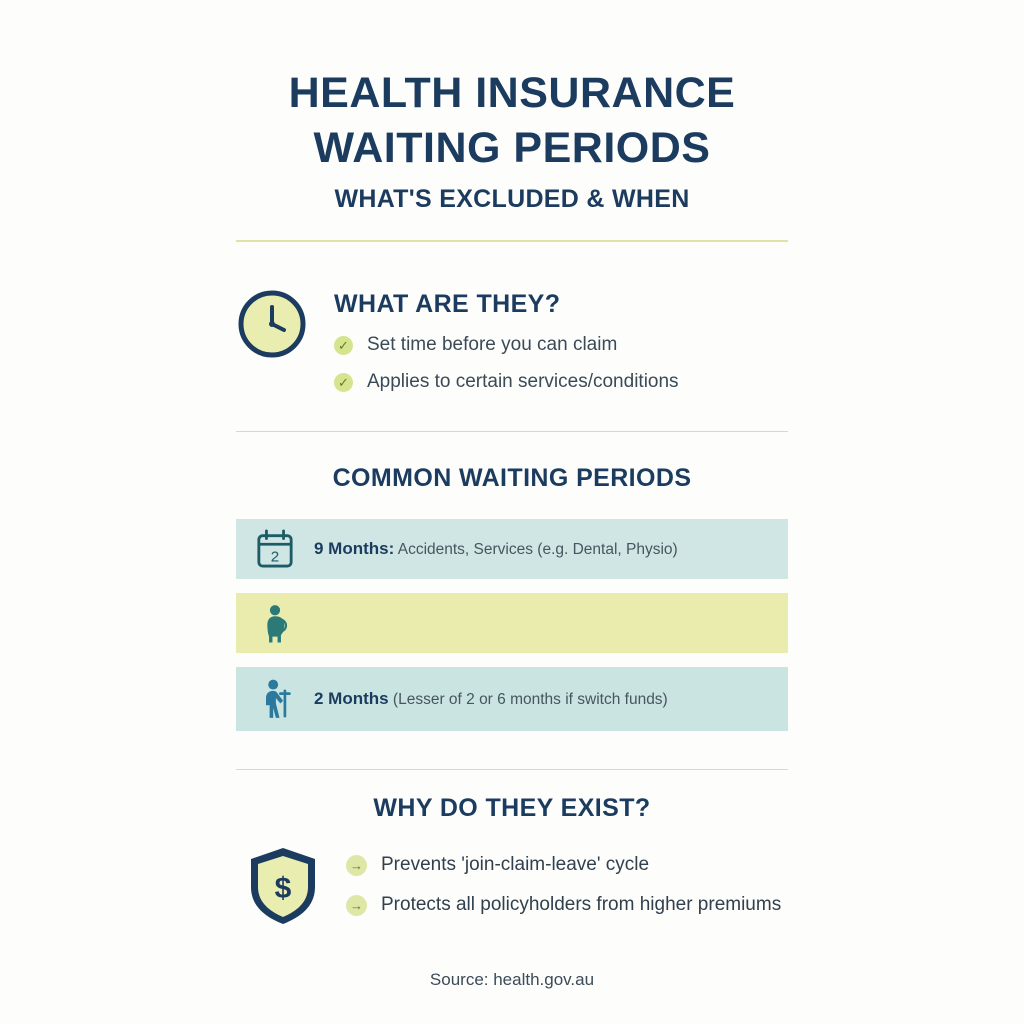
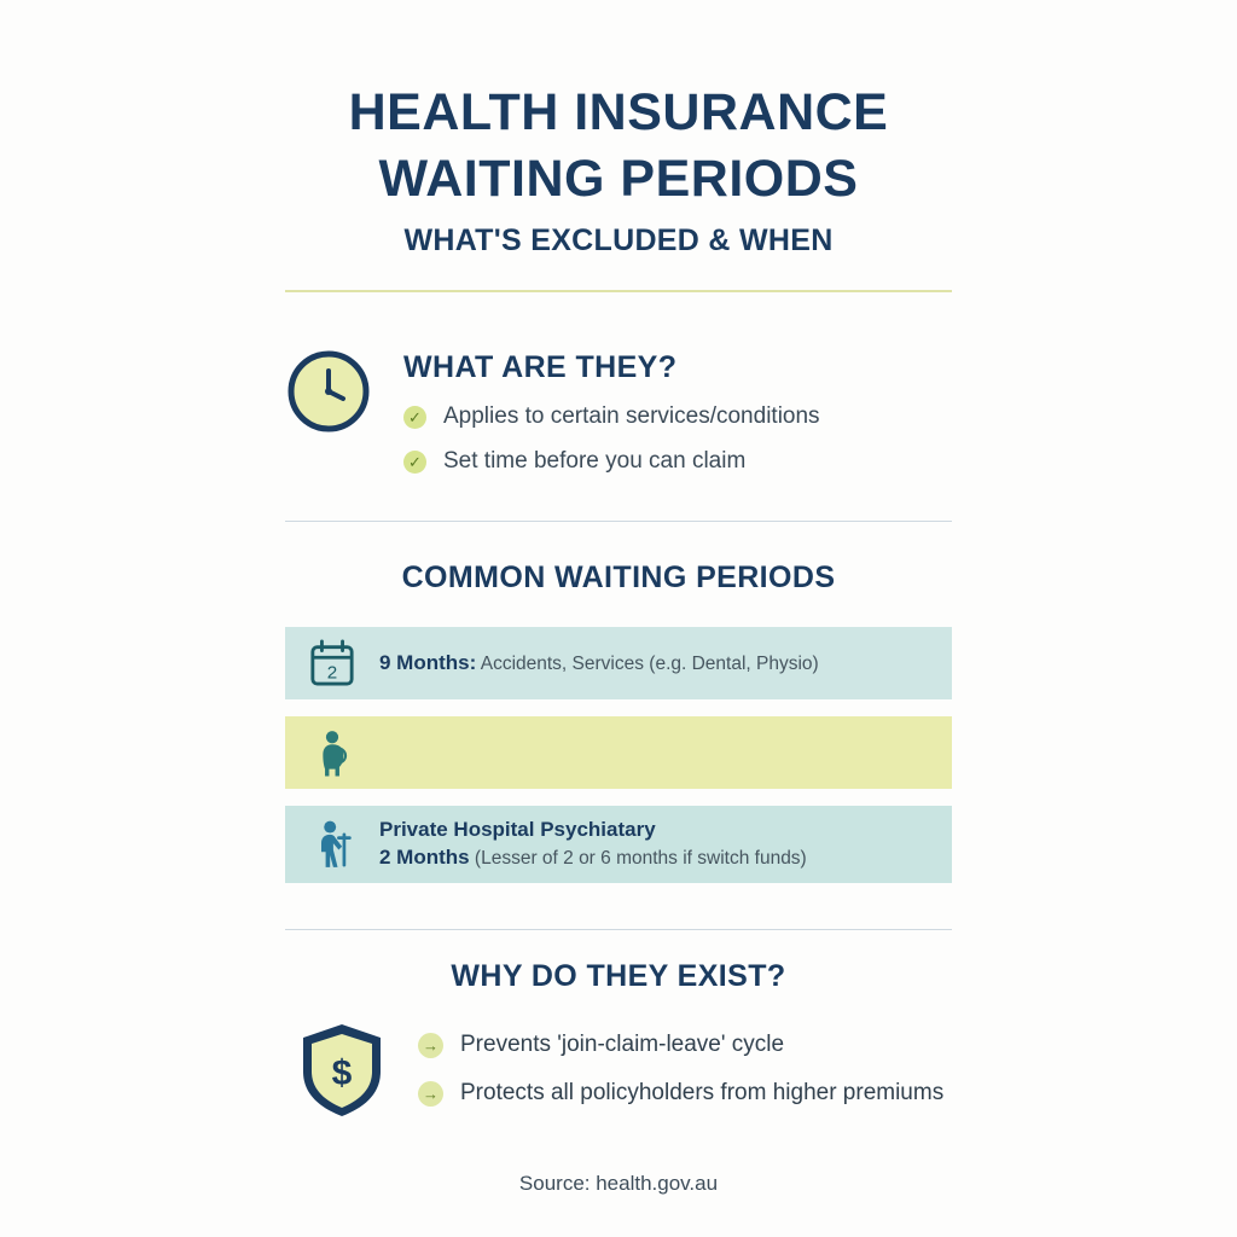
  HEALTH INSURANCE
  WAITING PERIODS
  WHAT'S EXCLUDED & WHEN
  WHAT ARE THEY?
  ✓
- Set time before you can claim
+ Applies to certain services/conditions
  ✓
- Applies to certain services/conditions
+ Set time before you can claim
  COMMON WAITING PERIODS
  2
  9 Months: Accidents, Services (e.g. Dental, Physio)
+ Private Hospital Psychiatary
  2 Months (Lesser of 2 or 6 months if switch funds)
  WHY DO THEY EXIST?
  $
  →
  Prevents 'join-claim-leave' cycle
  →
  Protects all policyholders from higher premiums
  Source: health.gov.au
